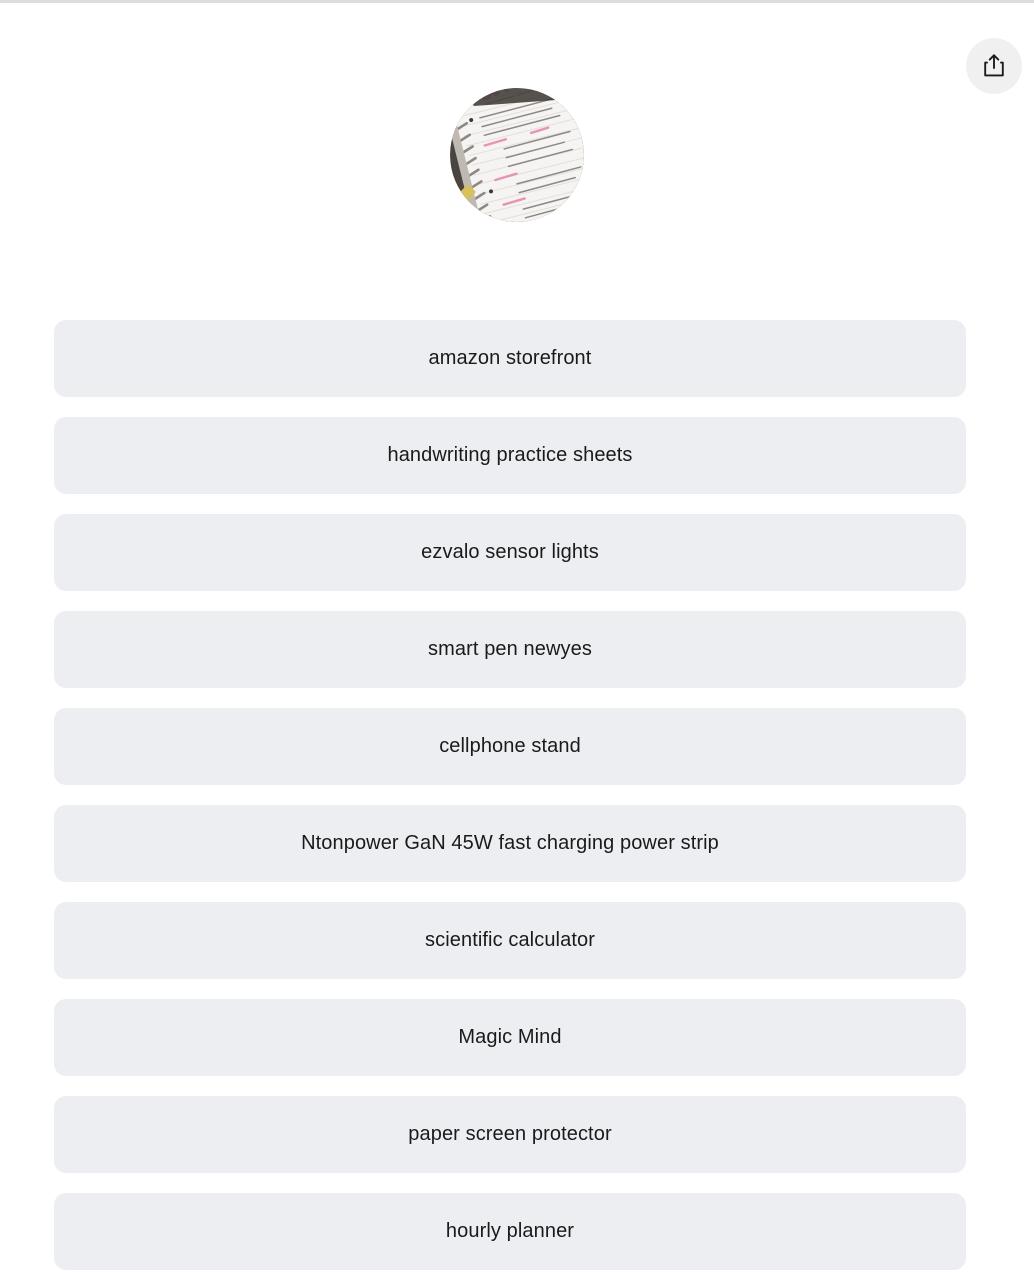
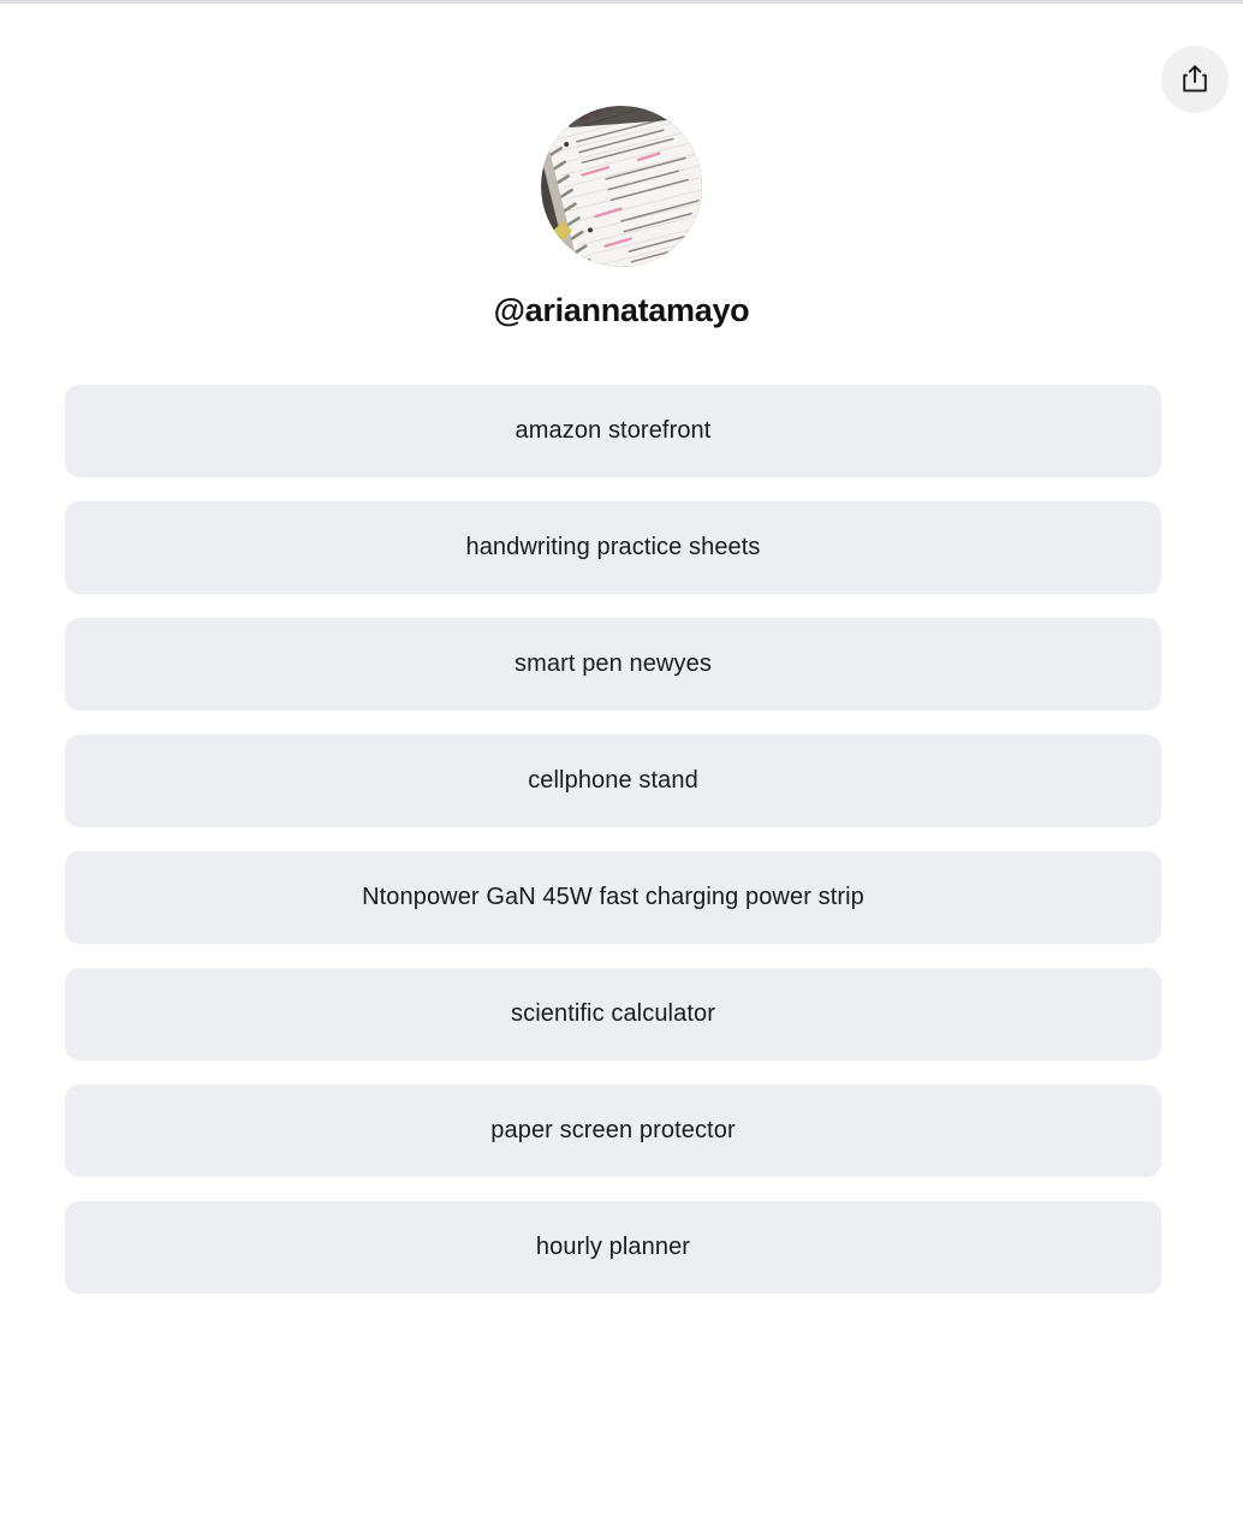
+ @ariannatamayo
  amazon storefront
  handwriting practice sheets
- ezvalo sensor lights
  smart pen newyes
  cellphone stand
  Ntonpower GaN 45W fast charging power strip
  scientific calculator
- Magic Mind
  paper screen protector
  hourly planner
